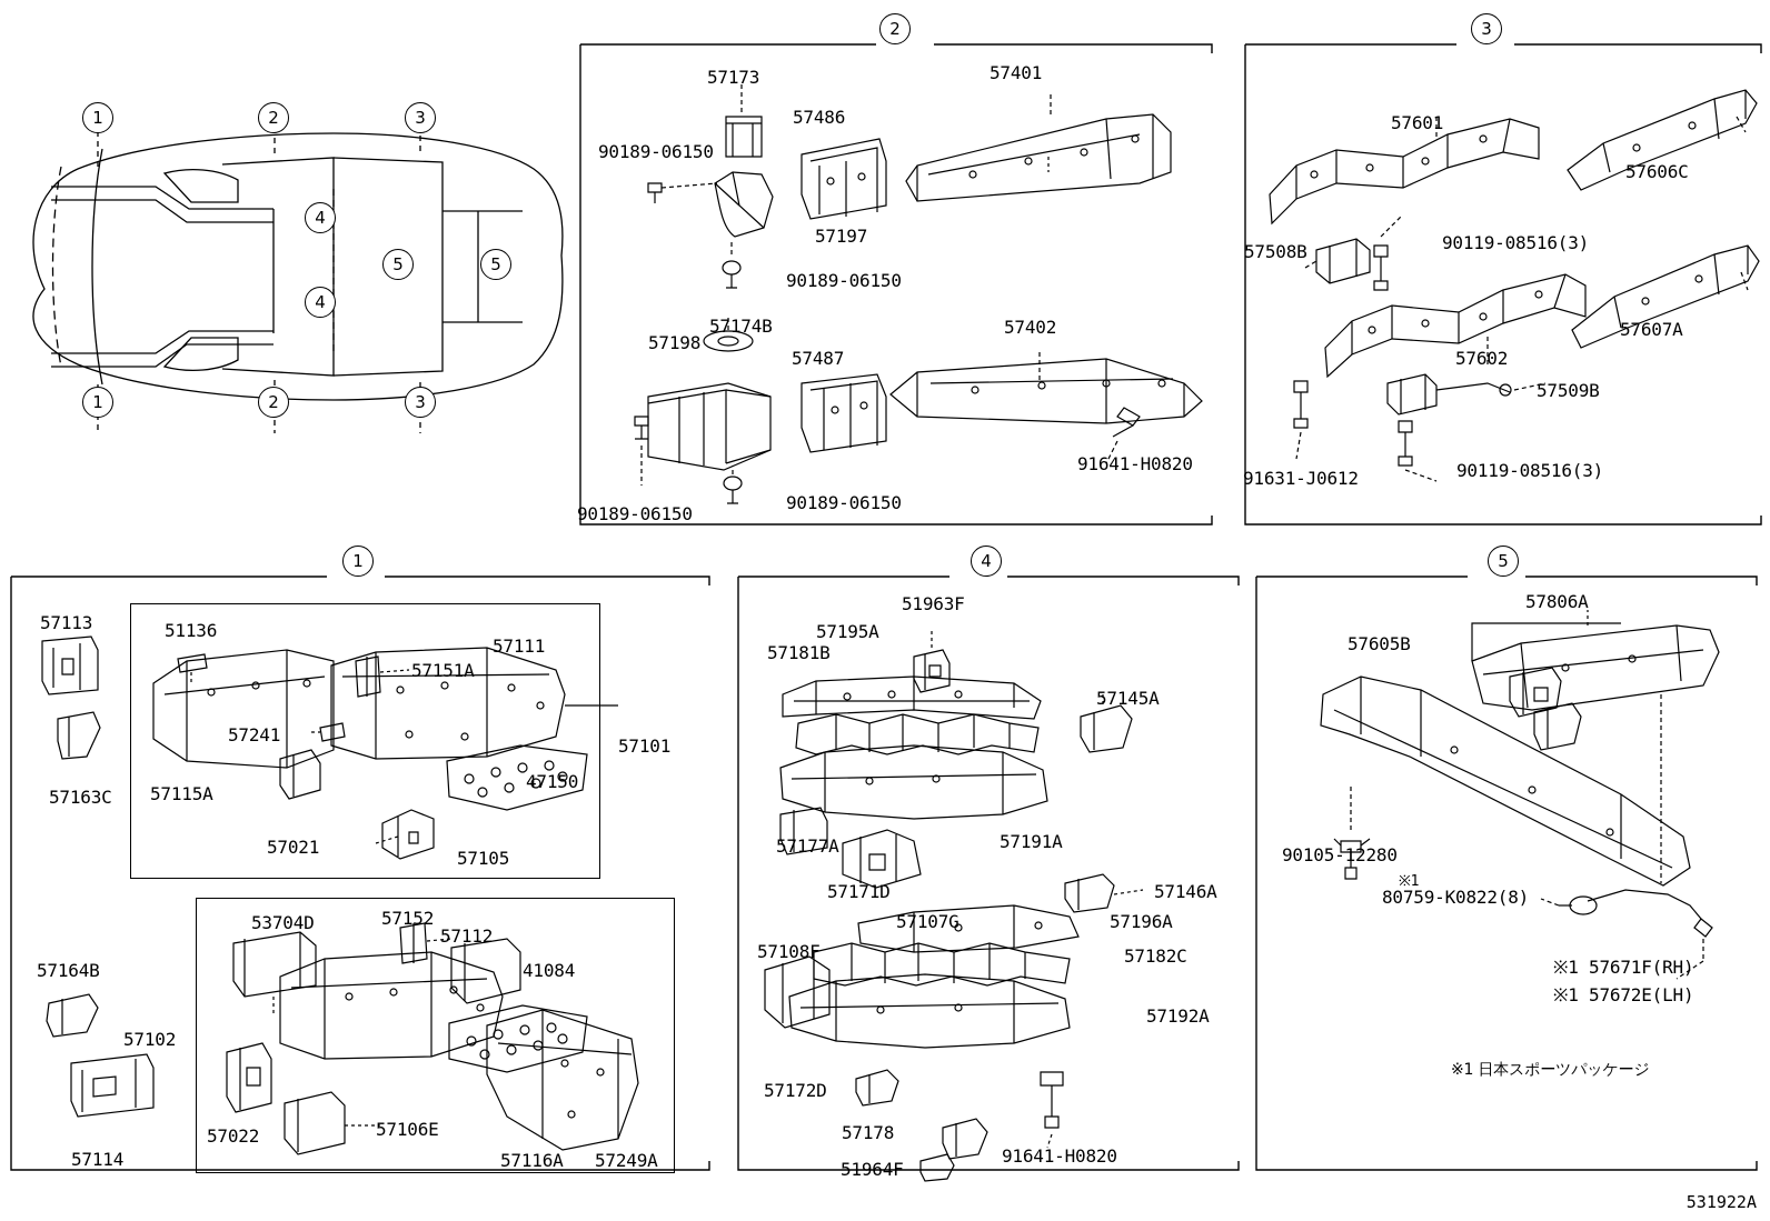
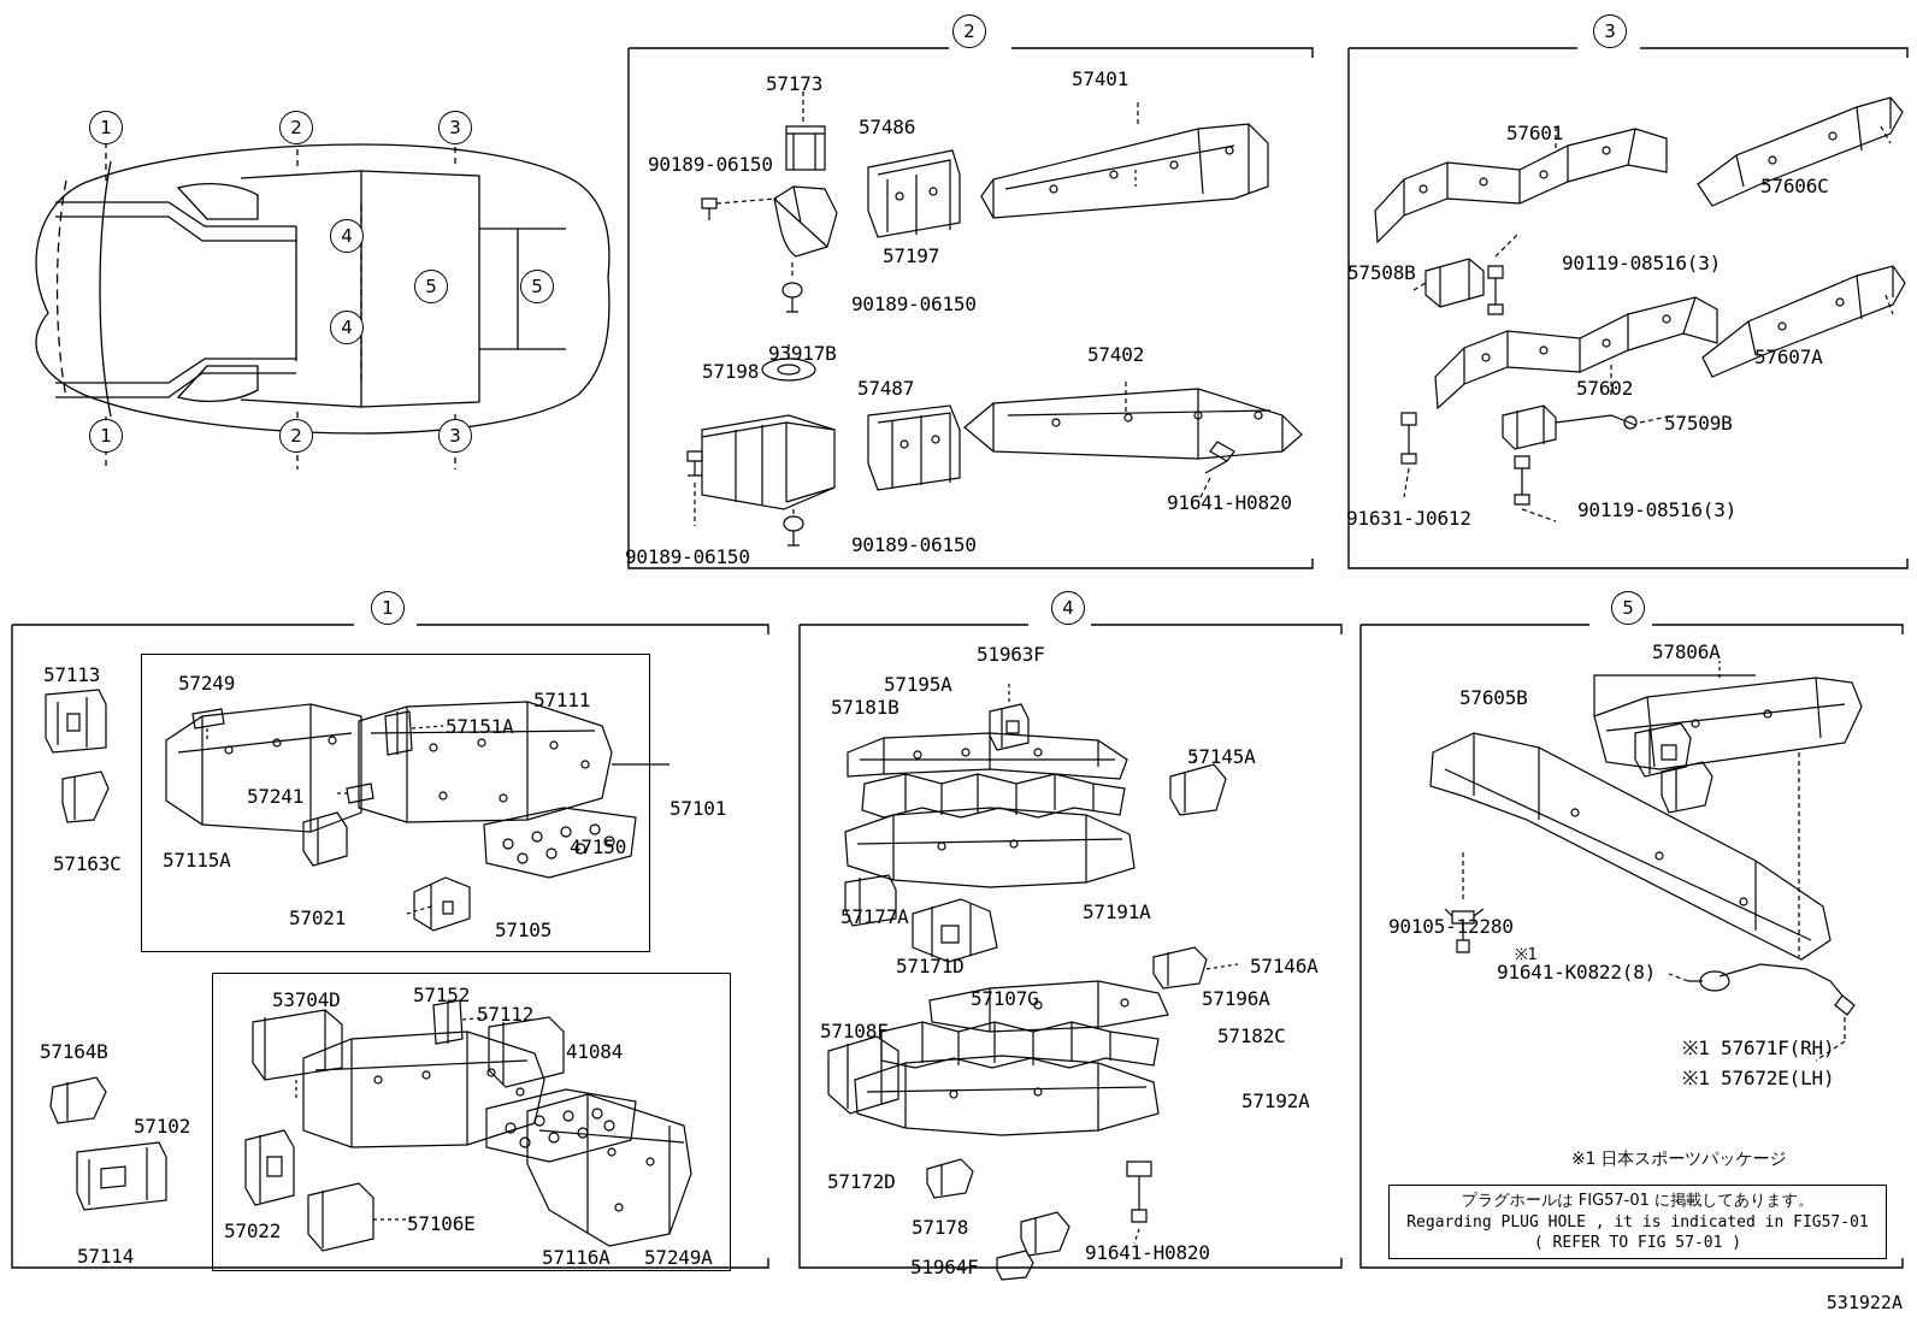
  1
  2
  3
  4
  5
  4
  5
  1
  2
  3
  2
  57173
  57401
  57486
  90189-06150
  57197
  90189-06150
  57402
- 57174B
+ 93917B
  57198
  57487
  91641-H0820
  90189-06150
  90189-06150
  3
  57601
  57606C
  57508B
  90119-08516(3)
  57607A
  57602
  57509B
  91631-J0612
  90119-08516(3)
  1
  57113
- 51136
+ 57249
  57111
  57151A
  57241
  57101
  57115A
  57163C
  57021
  57105
  47150
  53704D
  57152
  57112
  41084
  57164B
  57102
  57022
  57106E
  57114
  57116A
  57249A
  4
  51963F
  57195A
  57181B
  57145A
  57177A
  57191A
  57171D
  57146A
  57107G
  57196A
  57108F
  57182C
  57192A
  57172D
  57178
  51964F
  91641-H0820
  5
  57806A
  57605B
  90105-12280
  ※1
- 80759-K0822(8)
+ 91641-K0822(8)
  ※1 57671F(RH)
  ※1 57672E(LH)
  ※1 日本スポーツパッケージ
+ プラグホールは FIG57-01 に掲載してあります。
+ Regarding PLUG HOLE , it is indicated in FIG57-01
+ ( REFER TO FIG 57-01 )
  531922A
